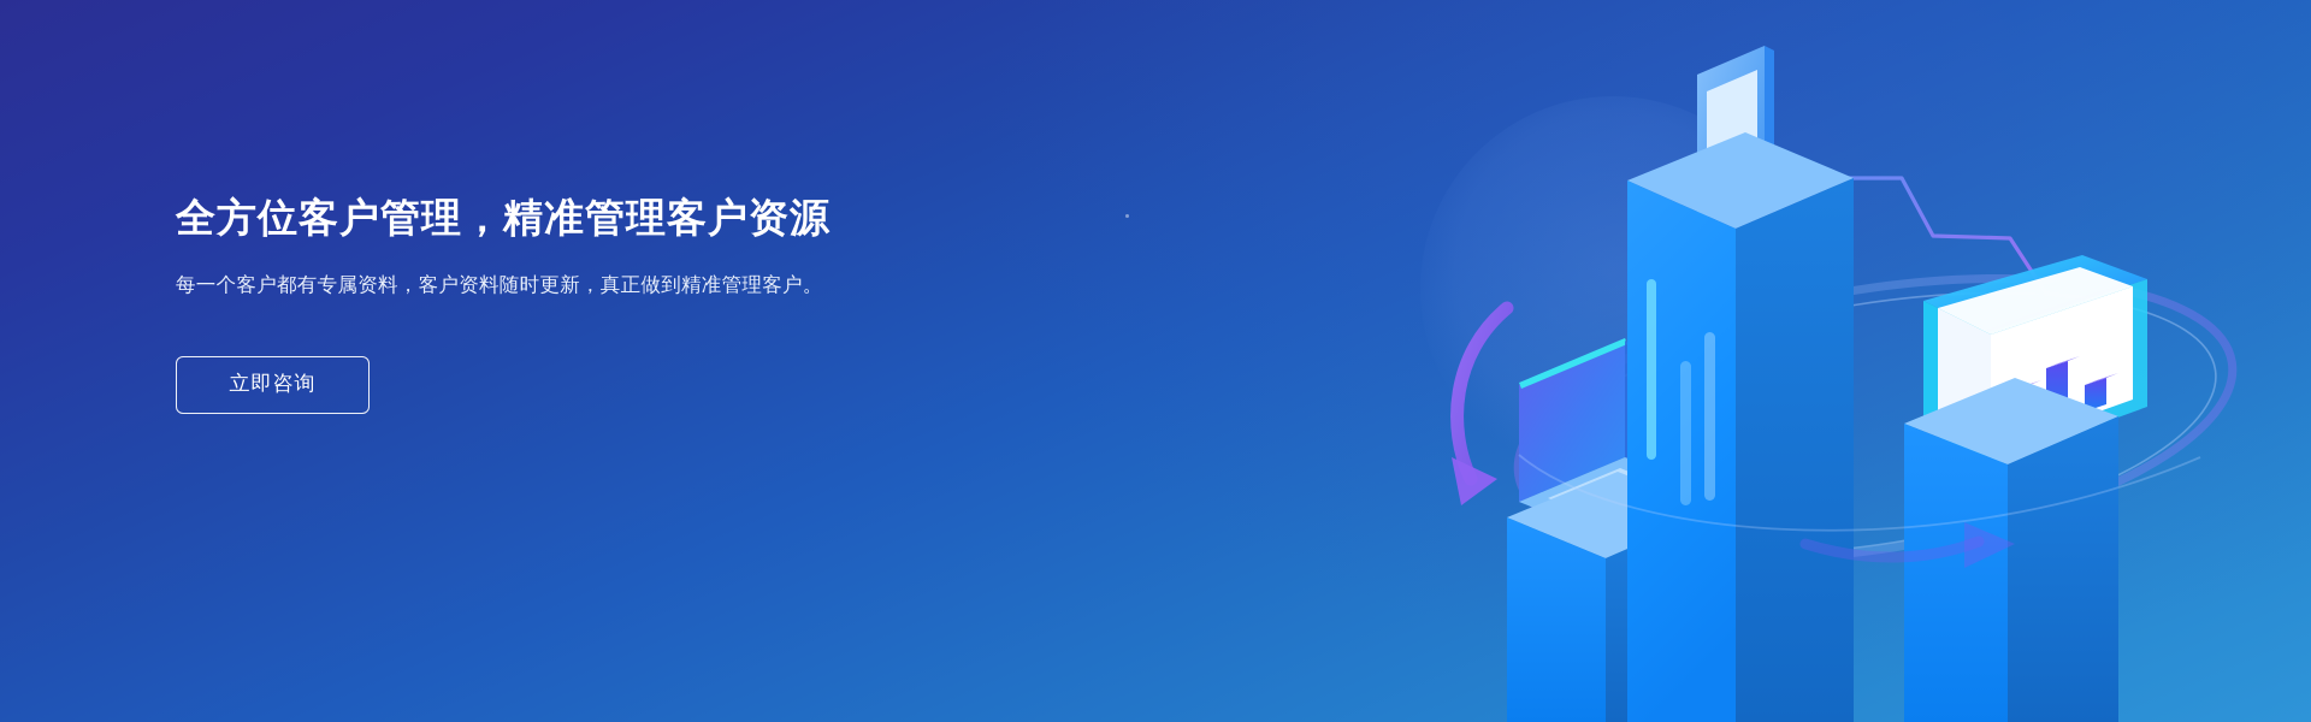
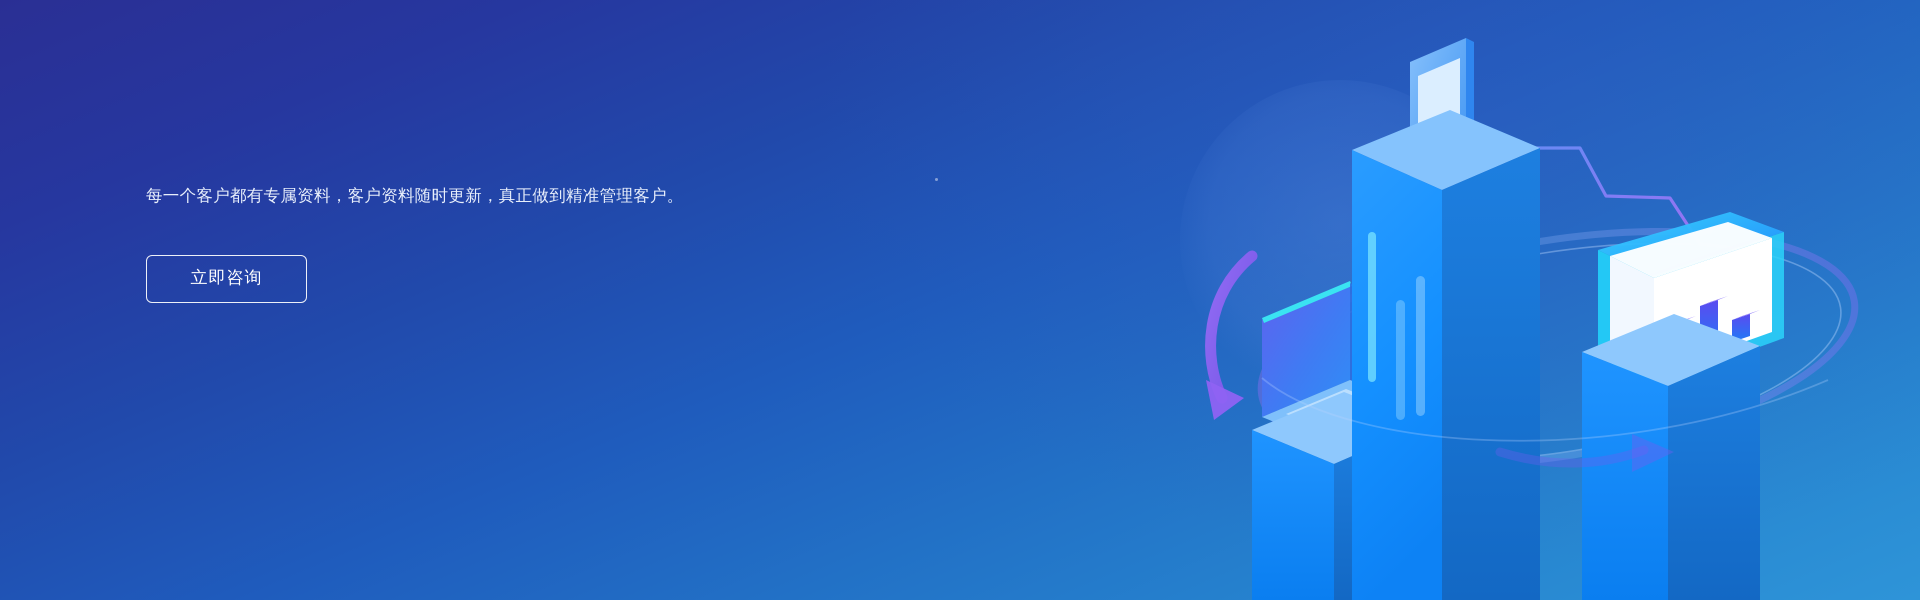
- 全方位客户管理，精准管理客户资源
  每一个客户都有专属资料，客户资料随时更新，真正做到精准管理客户。
  立即咨询
